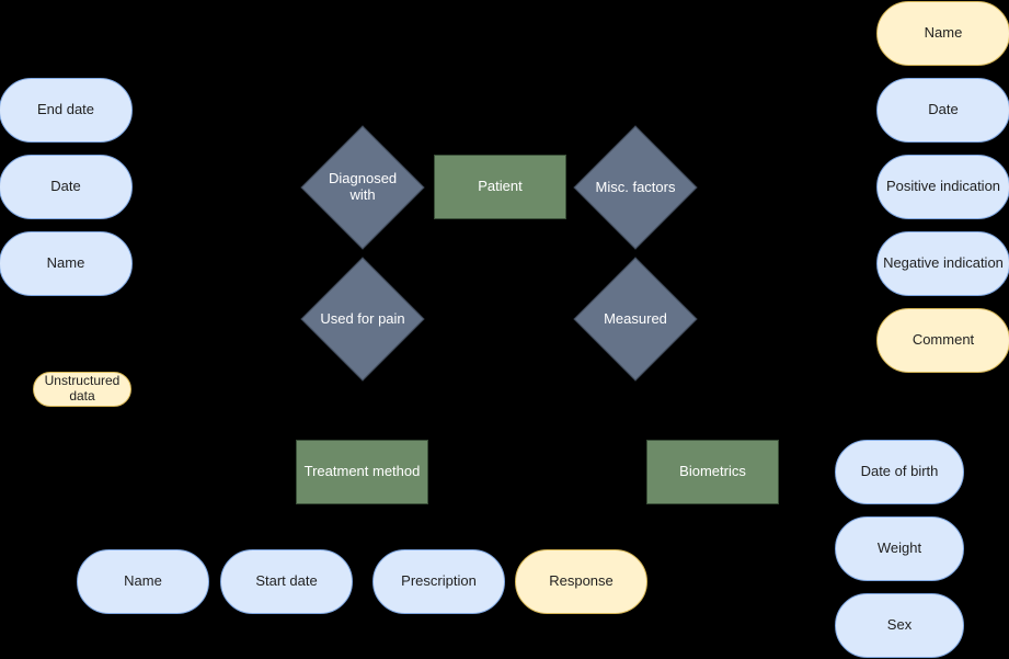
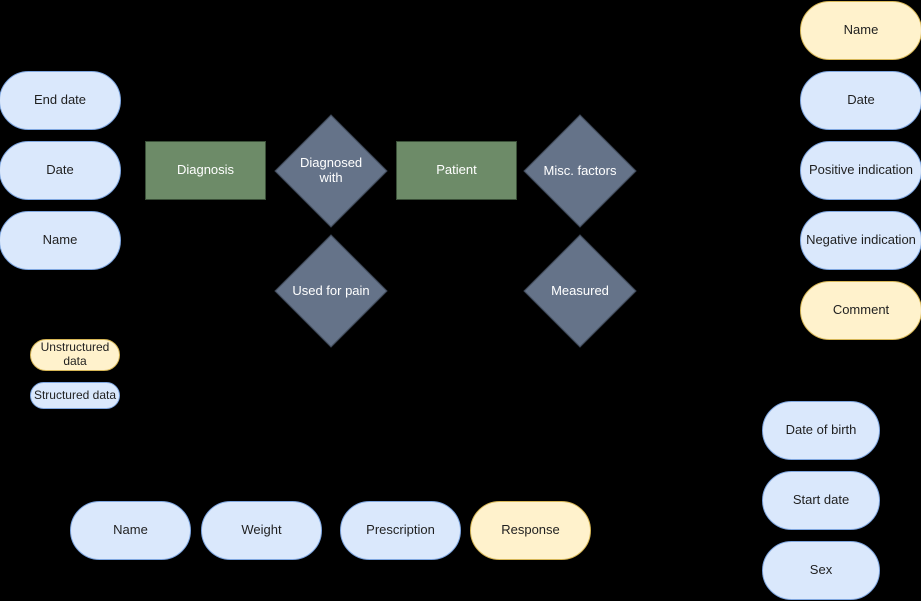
+ Diagnosis
  Patient
- Treatment method
- Biometrics
  Diagnosed with
  Misc. factors
  Used for pain
  Measured
  End date
  Date
  Name
  Name
  Date
  Positive indication
  Negative indication
  Comment
  Name
- Start date
+ Weight
  Prescription
  Response
  Date of birth
- Weight
+ Start date
  Sex
  Unstructured data
+ Structured data
